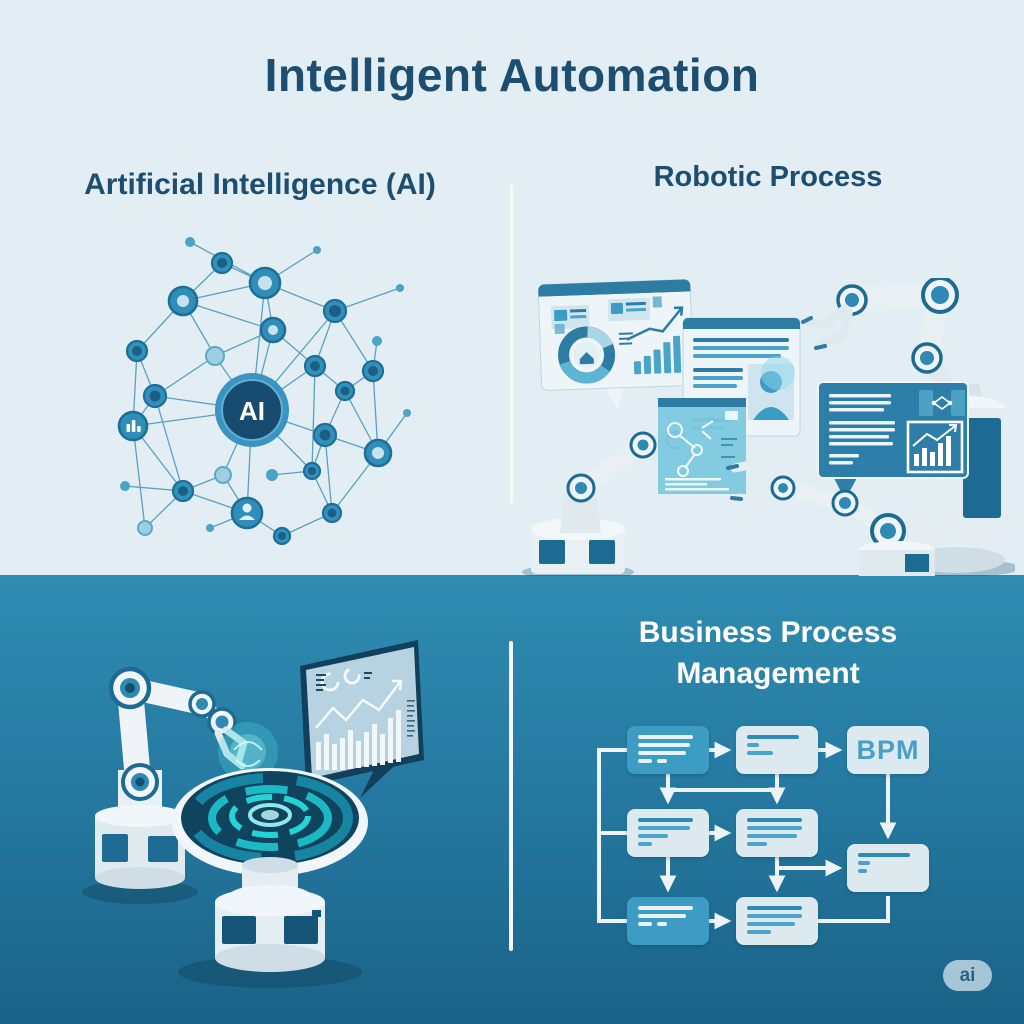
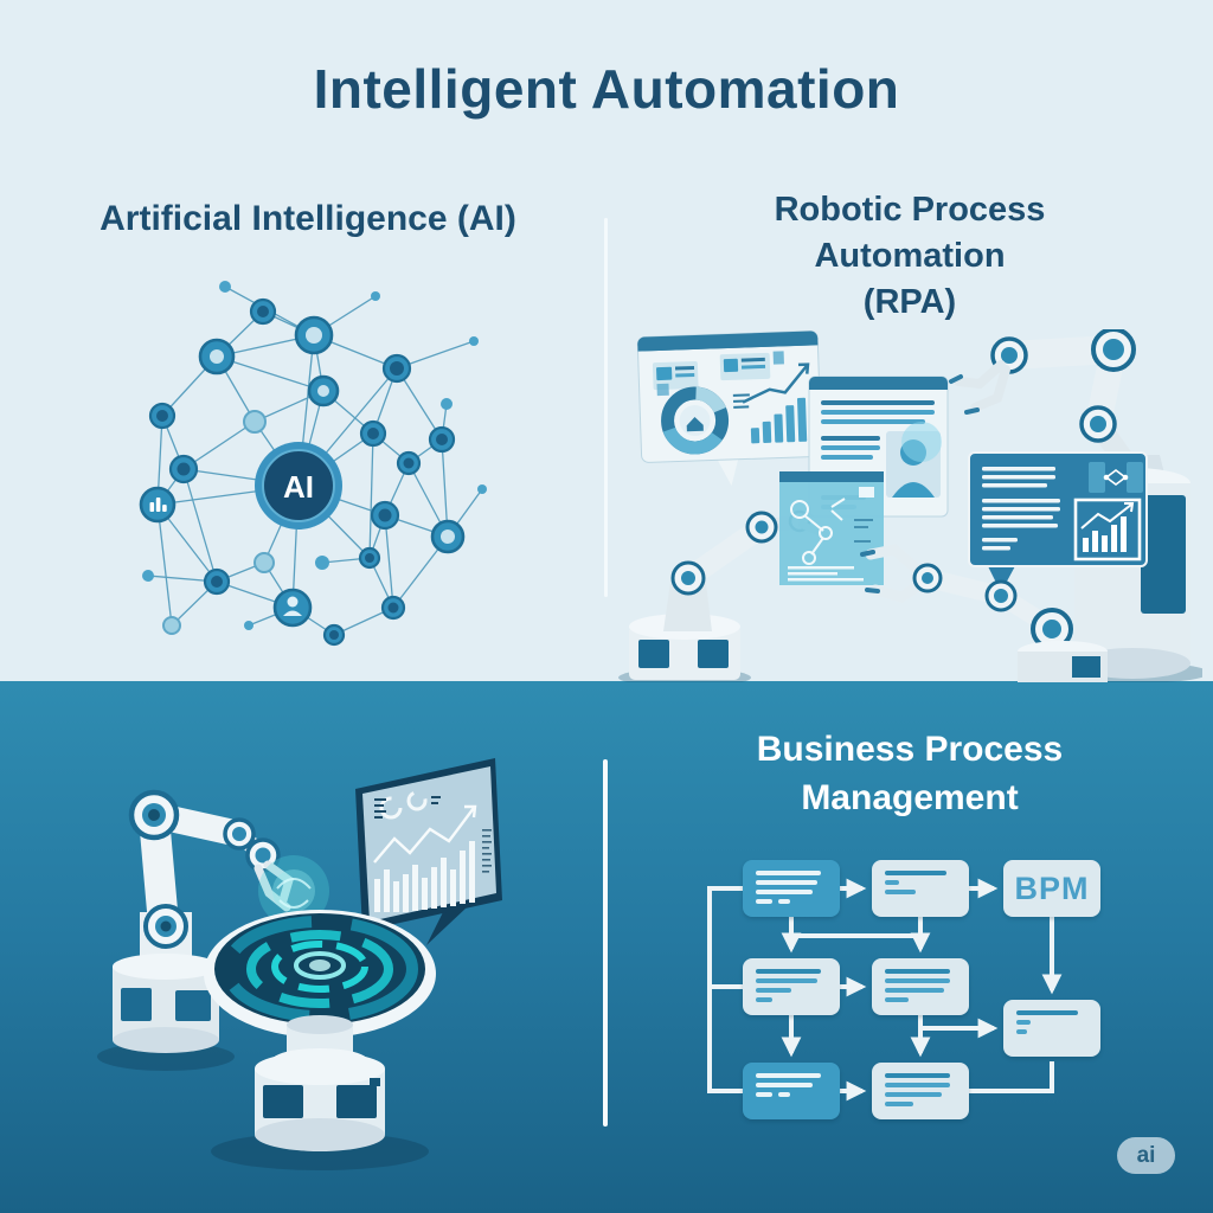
  Intelligent Automation
  Artificial Intelligence (AI)
  AI
  Robotic Process
+ Automation
+ (RPA)
  Business Process
  Management
  BPM
  ai
